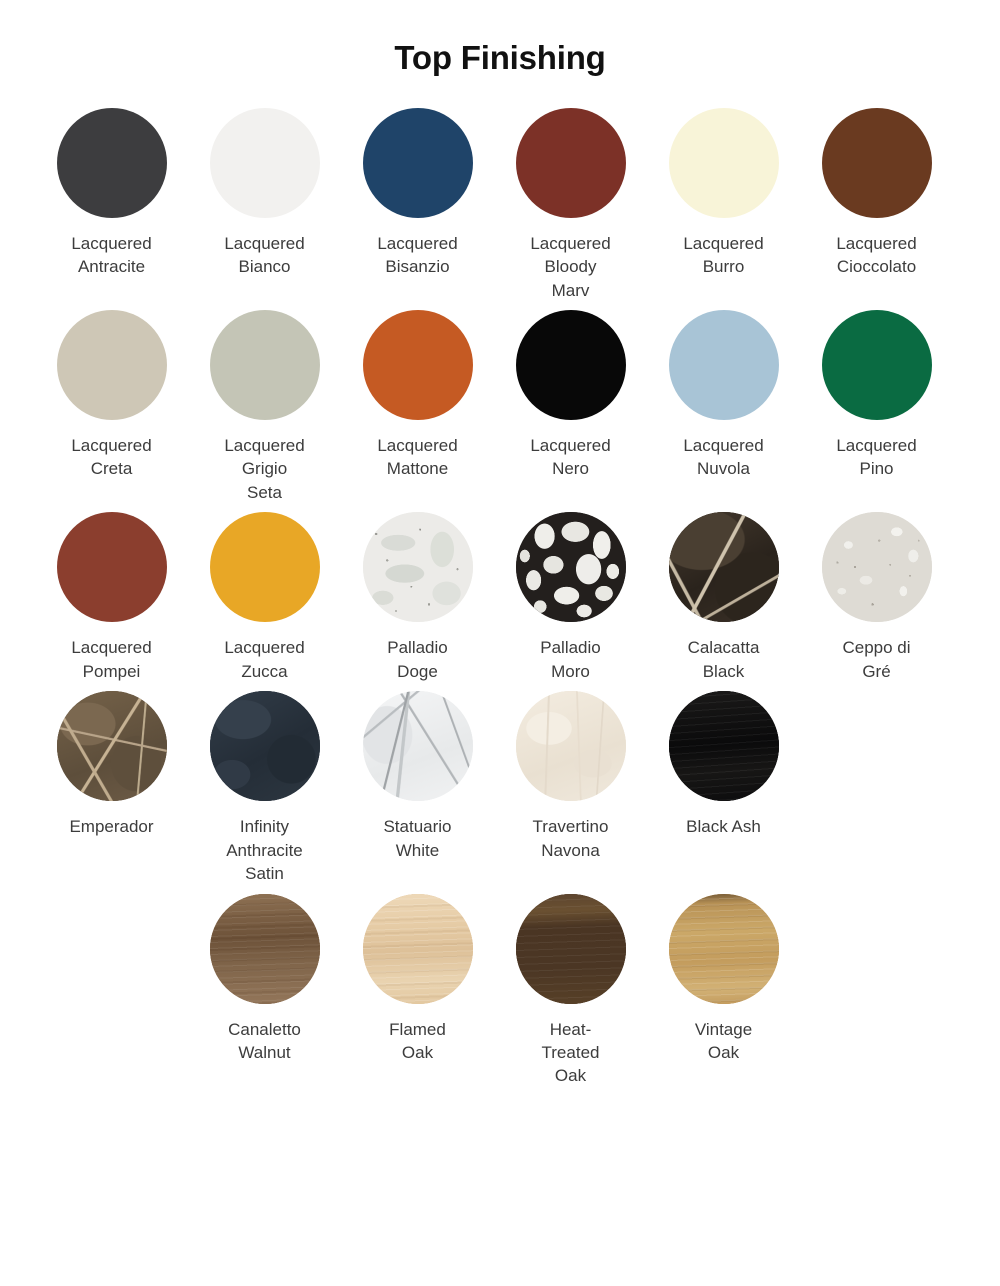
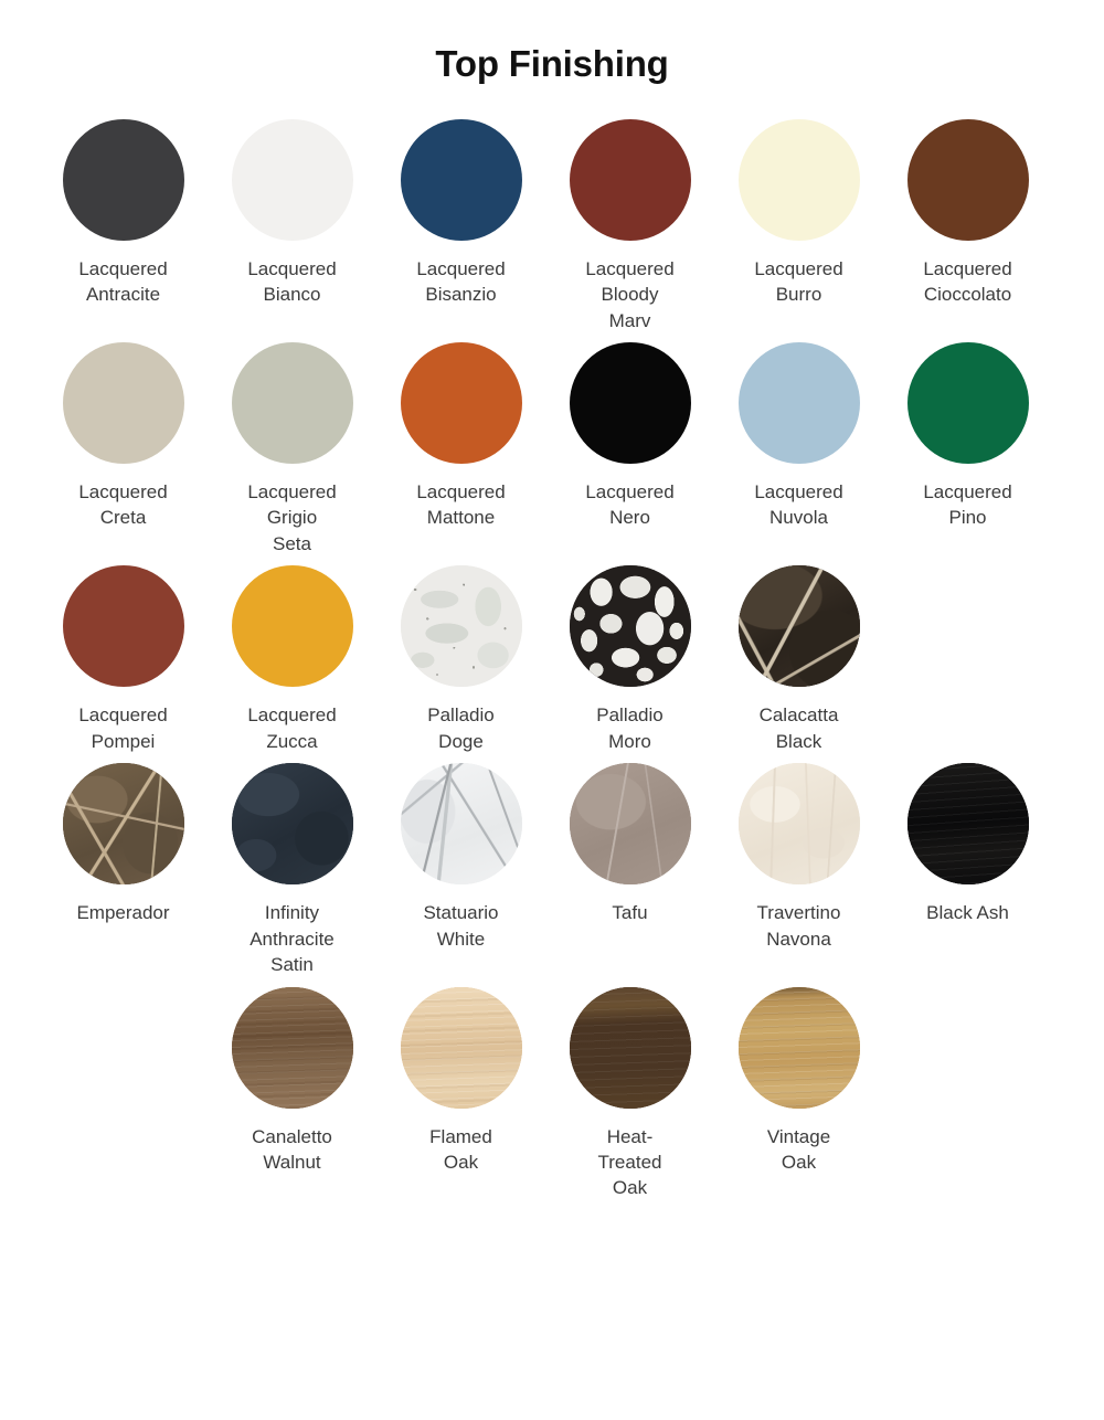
  Top Finishing
  Lacquered
  Antracite
  Lacquered
  Bianco
  Lacquered
  Bisanzio
  Lacquered
  Bloody
  Marv
  Lacquered
  Burro
  Lacquered
  Cioccolato
  Lacquered
  Creta
  Lacquered
  Grigio
  Seta
  Lacquered
  Mattone
  Lacquered
  Nero
  Lacquered
  Nuvola
  Lacquered
  Pino
  Lacquered
  Pompei
  Lacquered
  Zucca
  Palladio
  Doge
  Palladio
  Moro
  Calacatta
  Black
- Ceppo di
- Gré
  Emperador
  Infinity
  Anthracite
  Satin
  Statuario
  White
+ Tafu
  Travertino
  Navona
  Black Ash
  Canaletto
  Walnut
  Flamed
  Oak
  Heat-
  Treated
  Oak
  Vintage
  Oak
